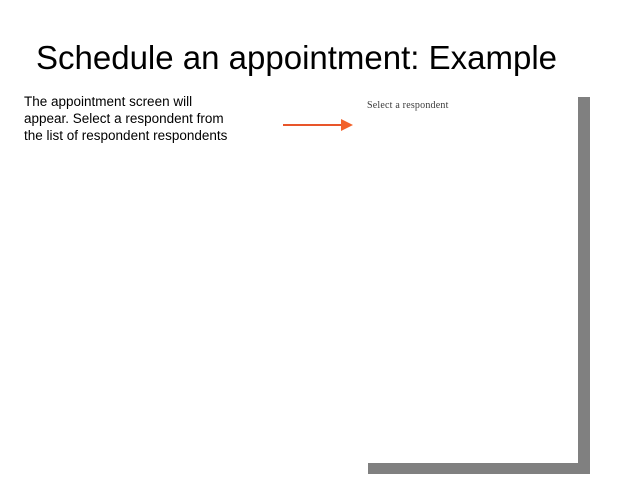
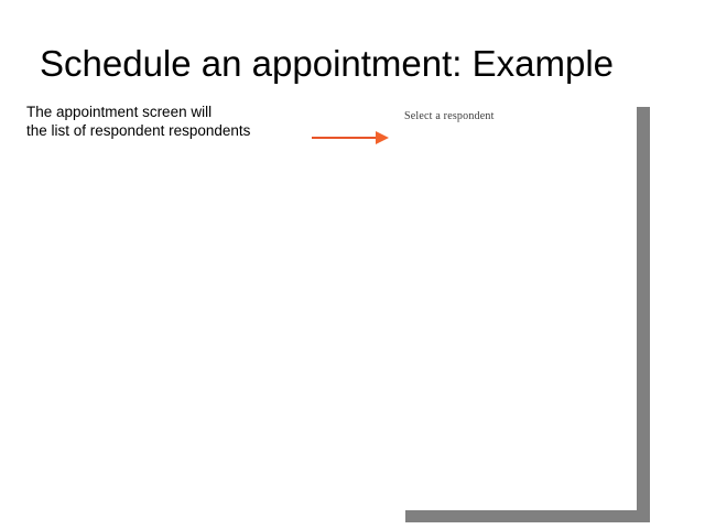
  Schedule an appointment: Example
  The appointment screen will
- appear. Select a respondent from
  the list of respondent respondents
  Select a respondent
